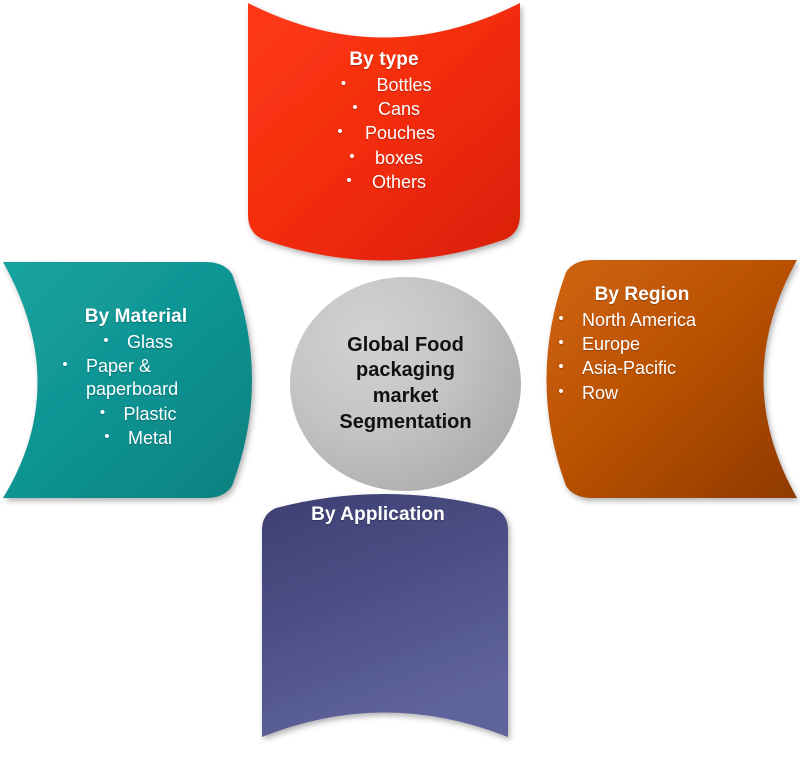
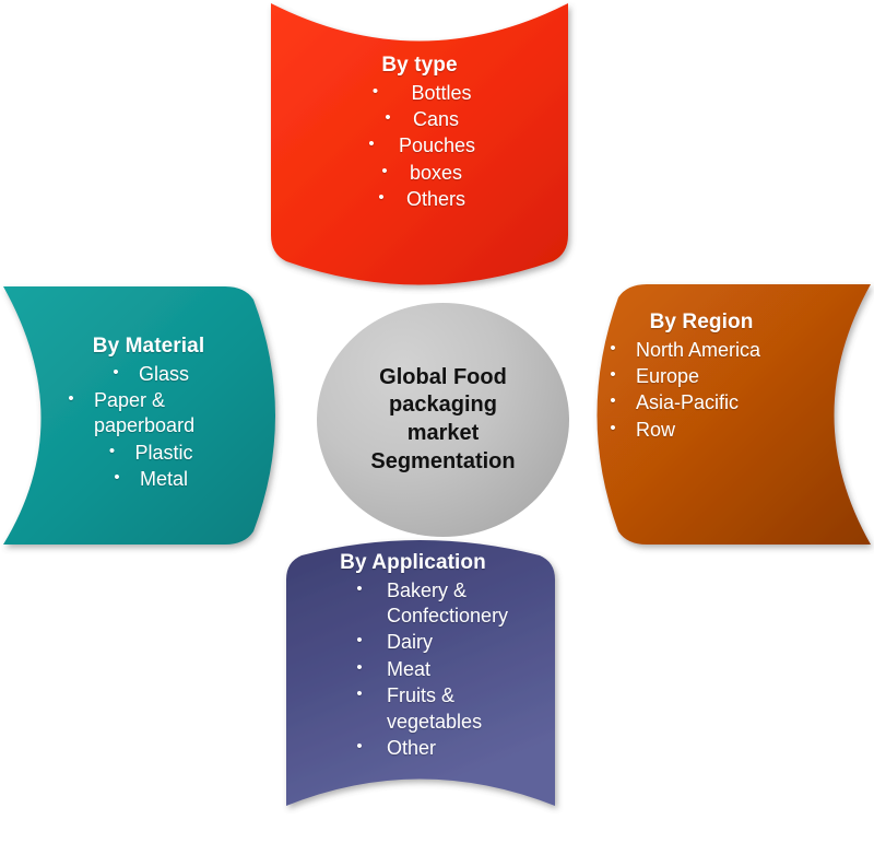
  Global Food
  packaging
  market
  Segmentation
  By type
  • Bottles
  • Cans
  • Pouches
  • boxes
  • Others
  By Material
  • Glass
  • Paper & paperboard
  • Plastic
  • Metal
  By Region
  • North America
  • Europe
  • Asia-Pacific
  • Row
  By Application
+ • Bakery & Confectionery
+ • Dairy
+ • Meat
+ • Fruits & vegetables
+ • Other
